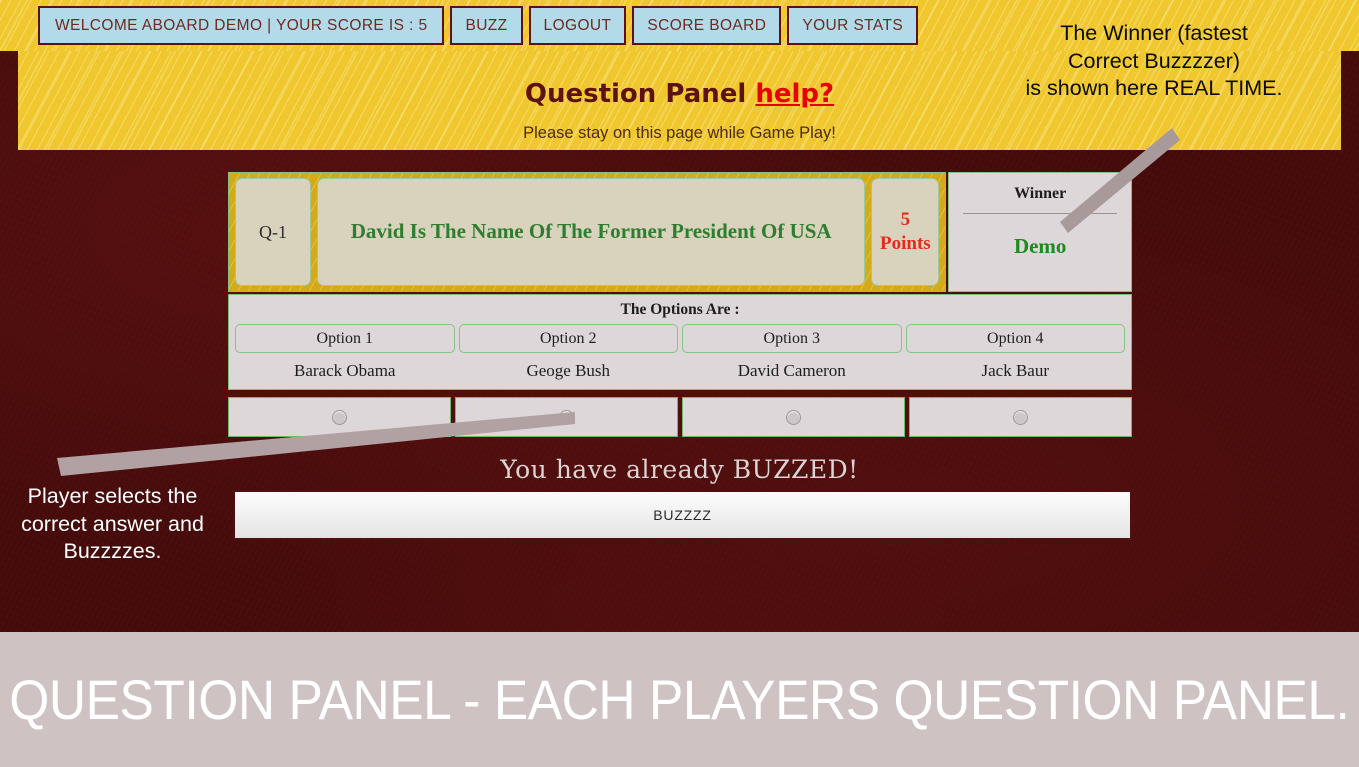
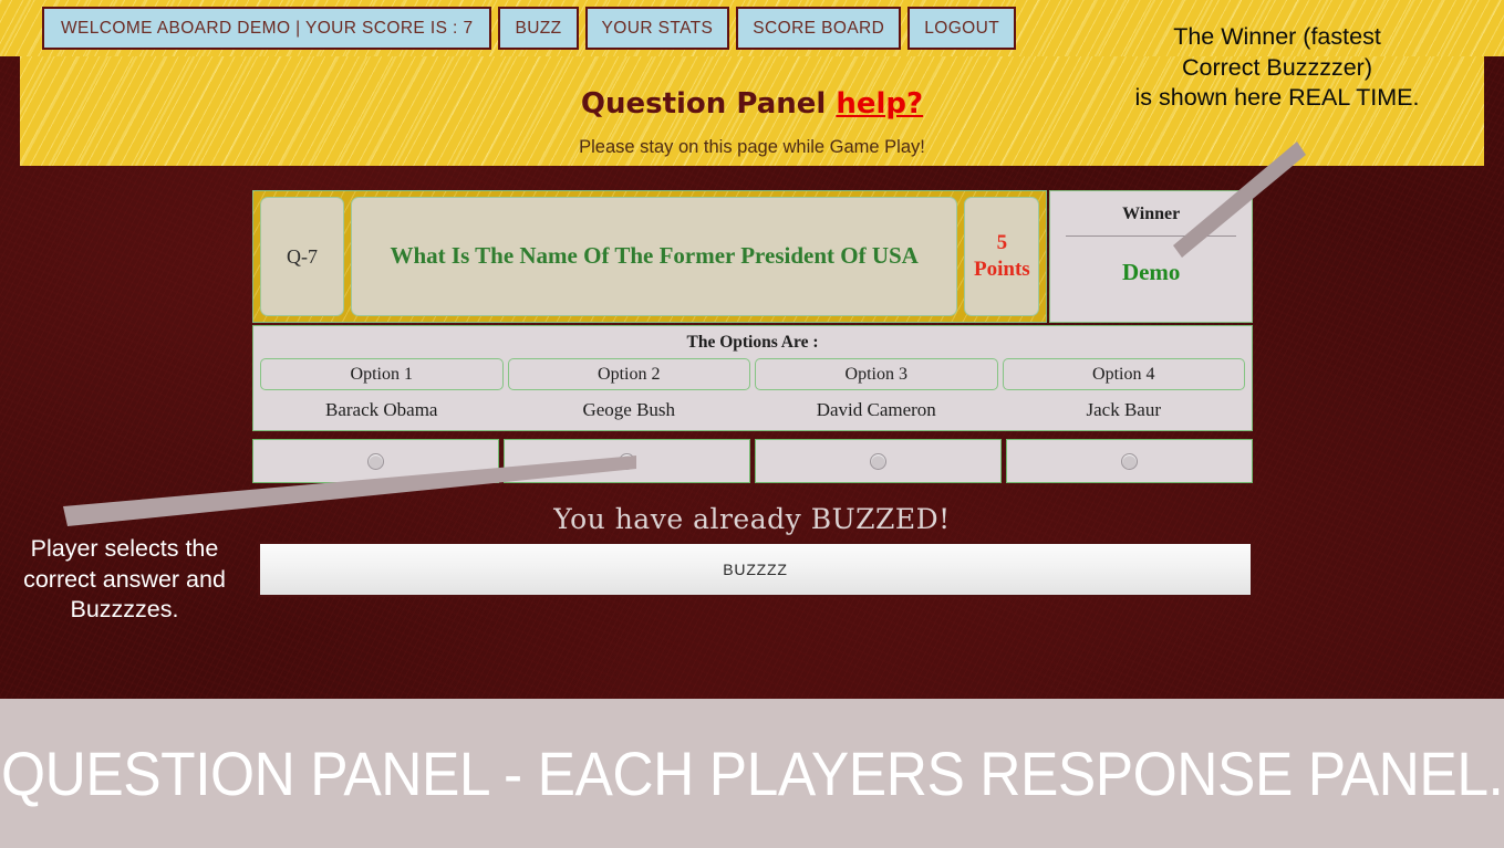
- WELCOME ABOARD DEMO | YOUR SCORE IS : 5
+ WELCOME ABOARD DEMO | YOUR SCORE IS : 7
  BUZZ
- LOGOUT
+ YOUR STATS
  SCORE BOARD
- YOUR STATS
+ LOGOUT
  Question Panel help?
  Please stay on this page while Game Play!
- Q-1
+ Q-7
- David Is The Name Of The Former President Of USA
+ What Is The Name Of The Former President Of USA
  5
  Points
  Winner
  Demo
  The Options Are :
  Option 1
  Option 2
  Option 3
  Option 4
  Barack Obama
  Geoge Bush
  David Cameron
  Jack Baur
  You have already BUZZED!
  BUZZZZ
  The Winner (fastest
  Correct Buzzzzer)
  is shown here REAL TIME.
  Player selects the
  correct answer and
  Buzzzzes.
- QUESTION PANEL - EACH PLAYERS QUESTION PANEL.
+ QUESTION PANEL - EACH PLAYERS RESPONSE PANEL.
